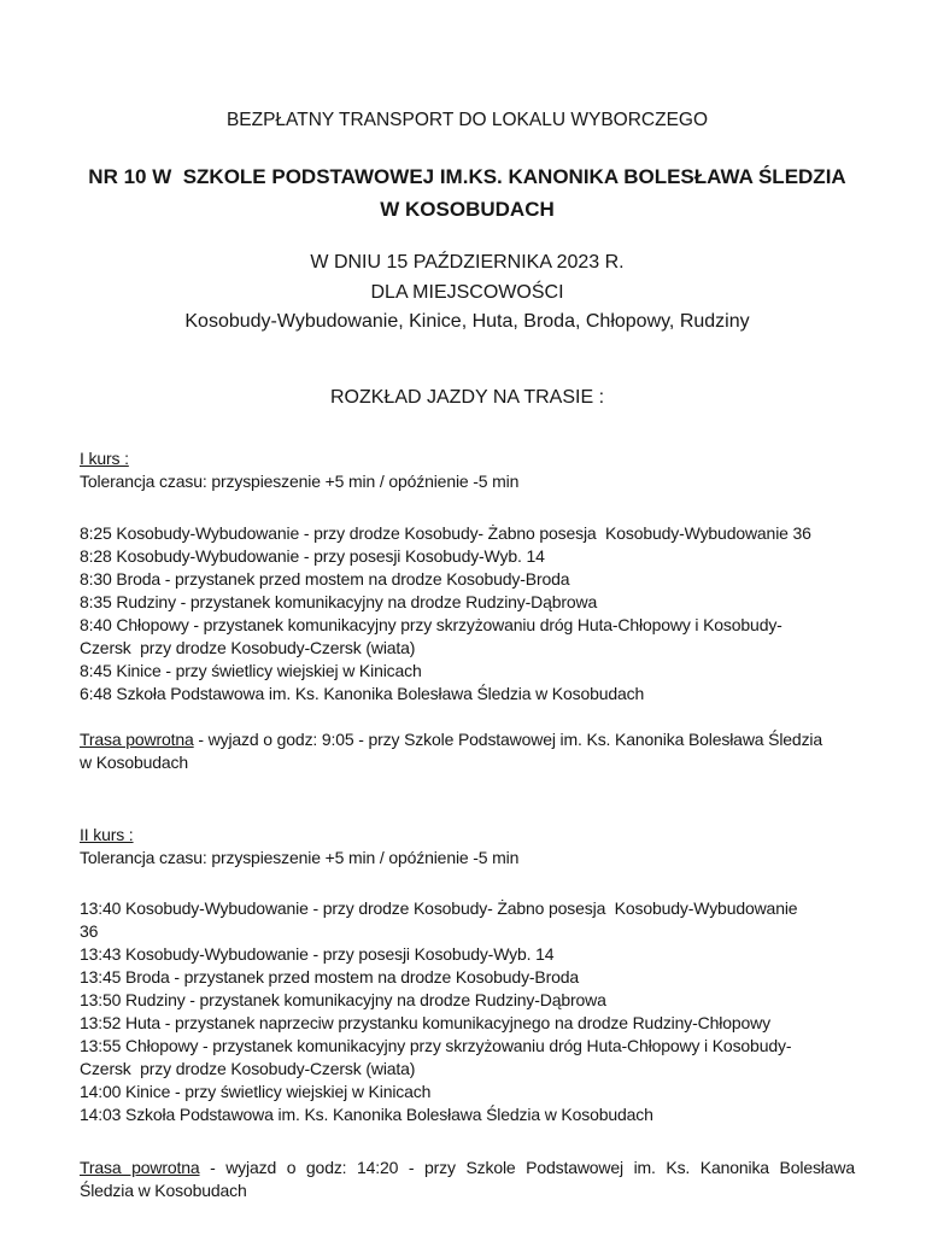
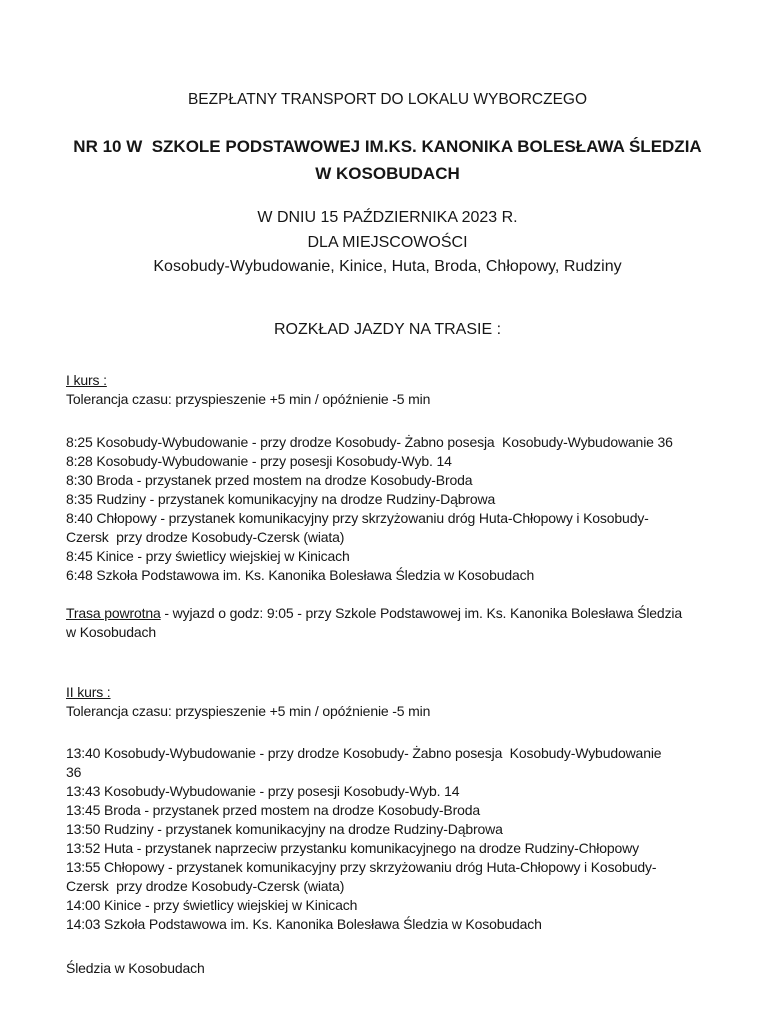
  BEZPŁATNY TRANSPORT DO LOKALU WYBORCZEGO
  NR 10 W SZKOLE PODSTAWOWEJ IM.KS. KANONIKA BOLESŁAWA ŚLEDZIA
  W KOSOBUDACH
  W DNIU 15 PAŹDZIERNIKA 2023 R.
  DLA MIEJSCOWOŚCI
  Kosobudy-Wybudowanie, Kinice, Huta, Broda, Chłopowy, Rudziny
  ROZKŁAD JAZDY NA TRASIE :
  I kurs :
  Tolerancja czasu: przyspieszenie +5 min / opóźnienie -5 min
  8:25 Kosobudy-Wybudowanie - przy drodze Kosobudy- Żabno posesja Kosobudy-Wybudowanie 36
  8:28 Kosobudy-Wybudowanie - przy posesji Kosobudy-Wyb. 14
  8:30 Broda - przystanek przed mostem na drodze Kosobudy-Broda
  8:35 Rudziny - przystanek komunikacyjny na drodze Rudziny-Dąbrowa
  8:40 Chłopowy - przystanek komunikacyjny przy skrzyżowaniu dróg Huta-Chłopowy i Kosobudy-
  Czersk przy drodze Kosobudy-Czersk (wiata)
  8:45 Kinice - przy świetlicy wiejskiej w Kinicach
  6:48 Szkoła Podstawowa im. Ks. Kanonika Bolesława Śledzia w Kosobudach
  Trasa powrotna - wyjazd o godz: 9:05 - przy Szkole Podstawowej im. Ks. Kanonika Bolesława Śledzia
  w Kosobudach
  II kurs :
  Tolerancja czasu: przyspieszenie +5 min / opóźnienie -5 min
  13:40 Kosobudy-Wybudowanie - przy drodze Kosobudy- Żabno posesja Kosobudy-Wybudowanie
  36
  13:43 Kosobudy-Wybudowanie - przy posesji Kosobudy-Wyb. 14
  13:45 Broda - przystanek przed mostem na drodze Kosobudy-Broda
  13:50 Rudziny - przystanek komunikacyjny na drodze Rudziny-Dąbrowa
  13:52 Huta - przystanek naprzeciw przystanku komunikacyjnego na drodze Rudziny-Chłopowy
  13:55 Chłopowy - przystanek komunikacyjny przy skrzyżowaniu dróg Huta-Chłopowy i Kosobudy-
  Czersk przy drodze Kosobudy-Czersk (wiata)
  14:00 Kinice - przy świetlicy wiejskiej w Kinicach
  14:03 Szkoła Podstawowa im. Ks. Kanonika Bolesława Śledzia w Kosobudach
- Trasa powrotna - wyjazd o godz: 14:20 - przy Szkole Podstawowej im. Ks. Kanonika Bolesława
  Śledzia w Kosobudach
